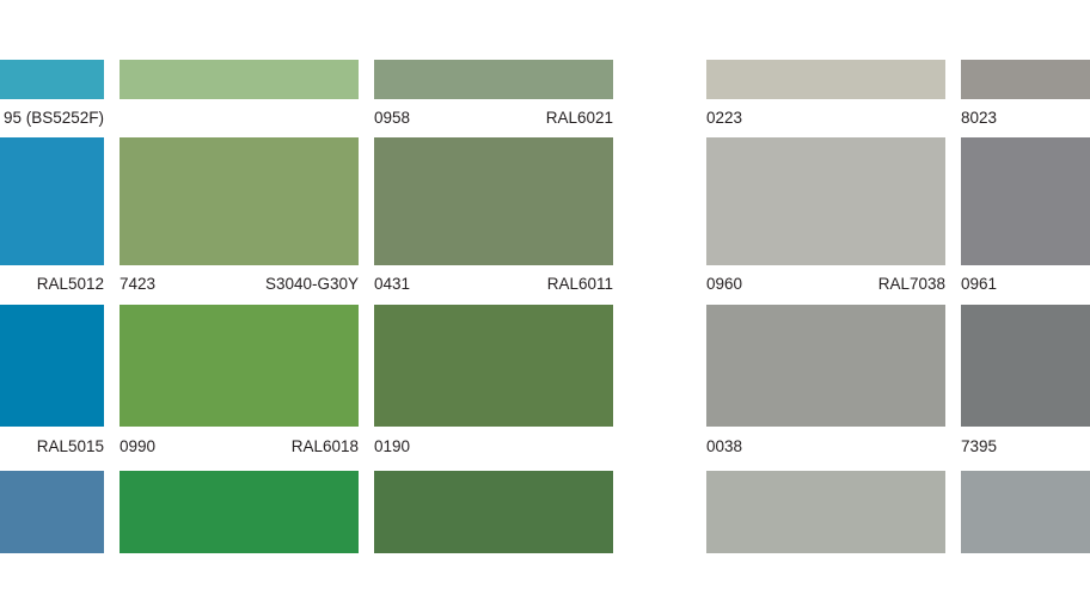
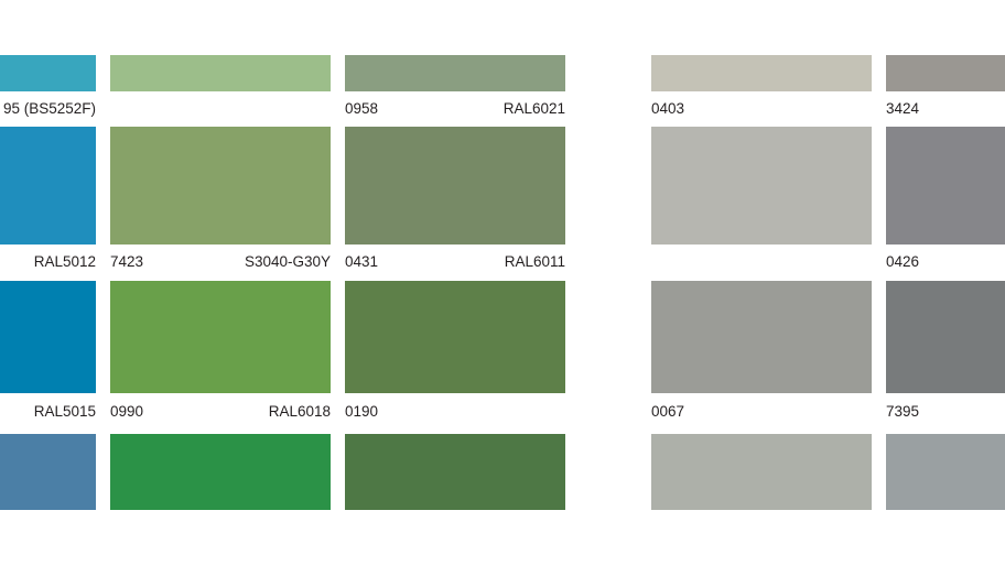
  95 (BS5252F)
  0958
  RAL6021
- 0223
+ 0403
- 8023
+ 3424
  RAL5012
  7423
  S3040-G30Y
  0431
  RAL6011
- 0960
- RAL7038
- 0961
+ 0426
  RAL5015
  0990
  RAL6018
  0190
- 0038
+ 0067
  7395
